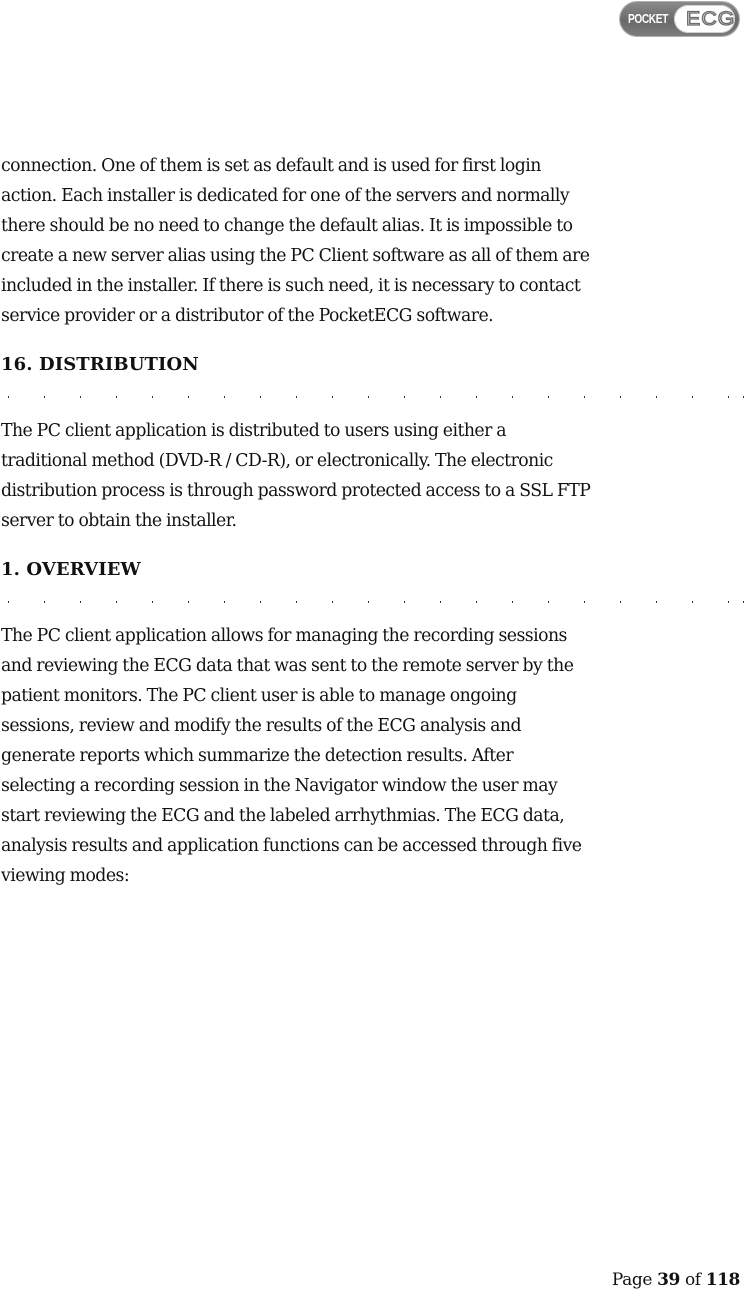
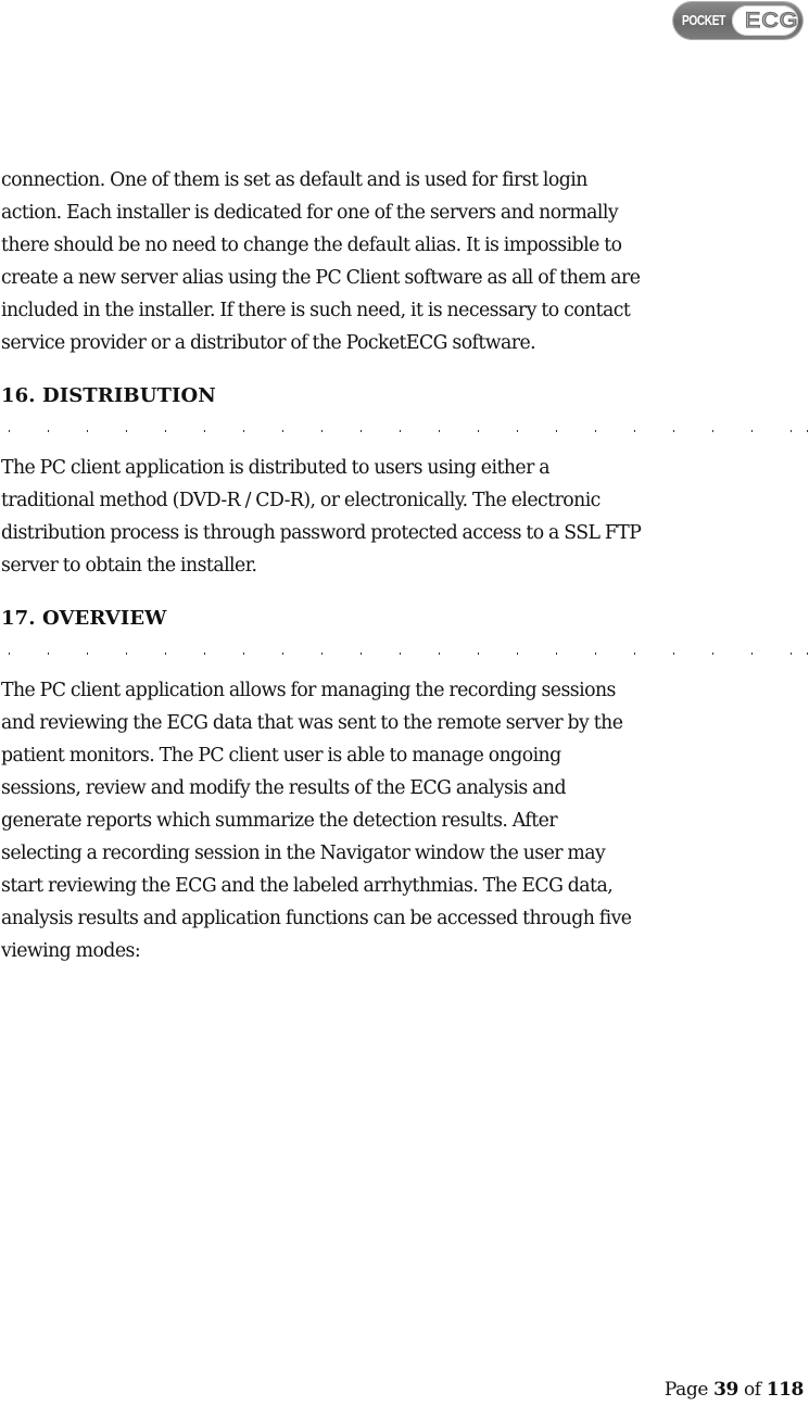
  POCKET
  ECG
  connection. One of them is set as default and is used for first login
  action. Each installer is dedicated for one of the servers and normally
  there should be no need to change the default alias. It is impossible to
  create a new server alias using the PC Client software as all of them are
  included in the installer. If there is such need, it is necessary to contact
  service provider or a distributor of the PocketECG software.
  16. DISTRIBUTION
  The PC client application is distributed to users using either a
  traditional method (DVD-R / CD-R), or electronically. The electronic
  distribution process is through password protected access to a SSL FTP
  server to obtain the installer.
- 1. OVERVIEW
+ 17. OVERVIEW
  The PC client application allows for managing the recording sessions
  and reviewing the ECG data that was sent to the remote server by the
  patient monitors. The PC client user is able to manage ongoing
  sessions, review and modify the results of the ECG analysis and
  generate reports which summarize the detection results. After
  selecting a recording session in the Navigator window the user may
  start reviewing the ECG and the labeled arrhythmias. The ECG data,
  analysis results and application functions can be accessed through five
  viewing modes:
  Page 39 of 118
